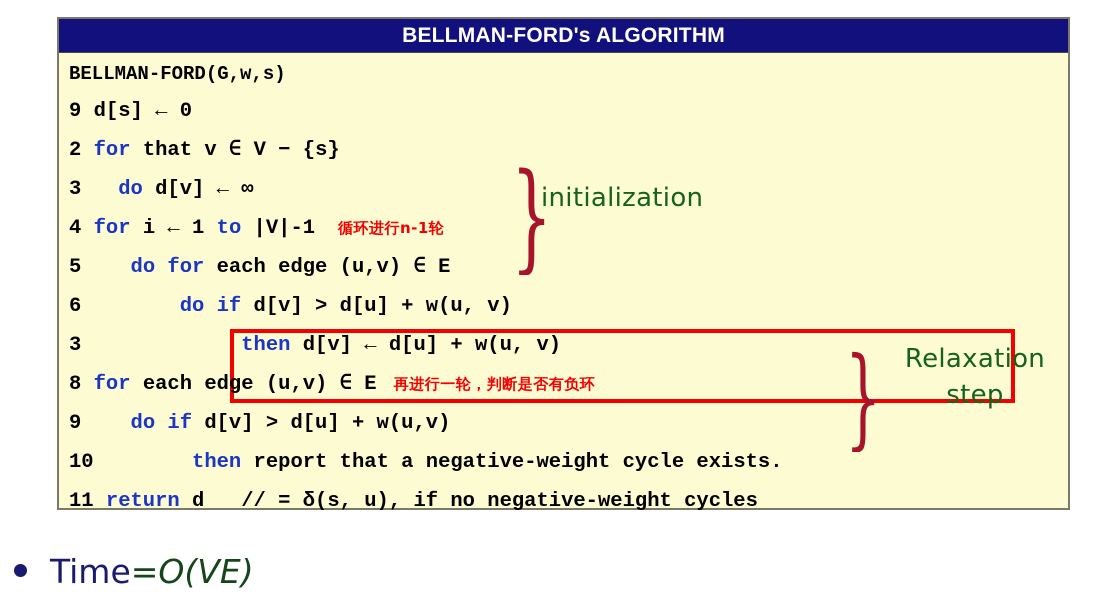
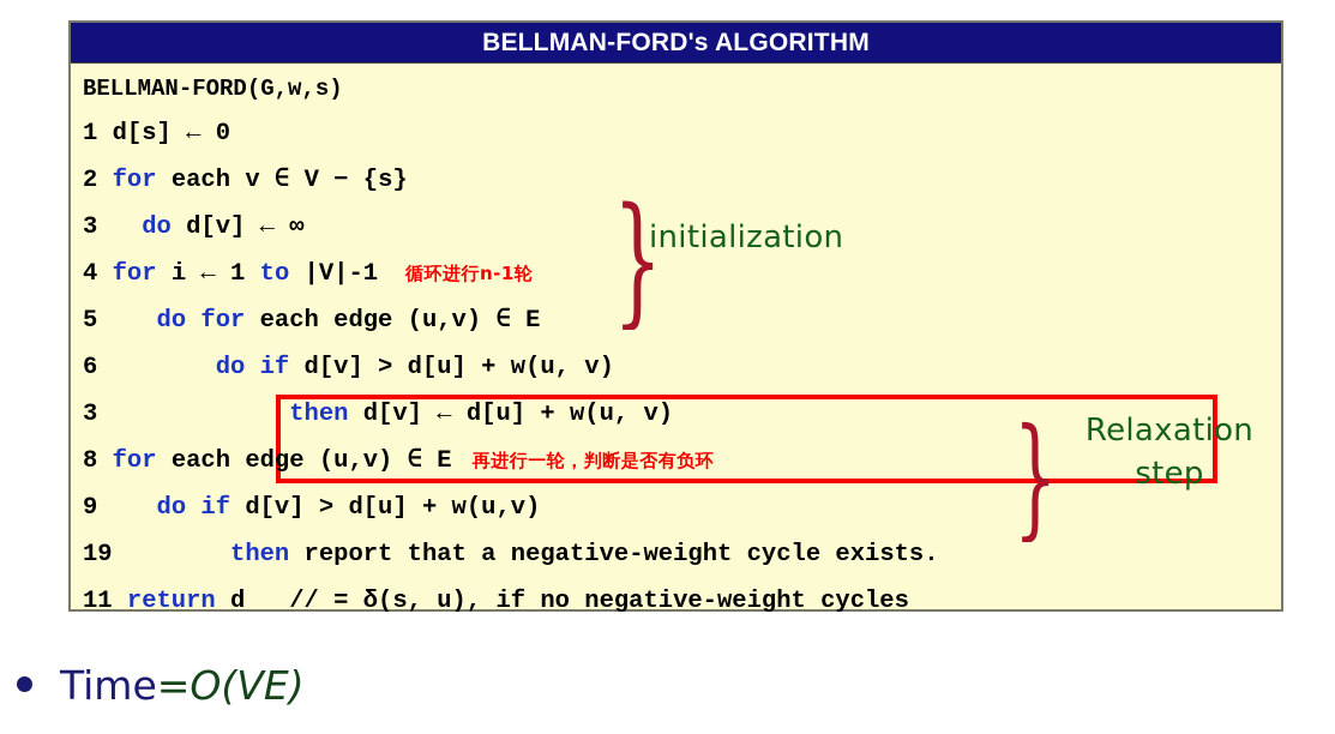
  BELLMAN-FORD's ALGORITHM
  BELLMAN-FORD(G,w,s)
- 9 d[s] ← 0
+ 1 d[s] ← 0
- 2 for that v ∈ V − {s}
+ 2 for each v ∈ V − {s}
  3 do d[v] ← ∞
  4 for i ← 1 to |V|-1 循环进行n-1轮
  5 do for each edge (u,v) ∈ E
  6 do if d[v] > d[u] + w(u, v)
  3 then d[v] ← d[u] + w(u, v)
  8 for each edge (u,v) ∈ E 再进行一轮，判断是否有负环
  9 do if d[v] > d[u] + w(u,v)
- 10 then report that a negative-weight cycle exists.
+ 19 then report that a negative-weight cycle exists.
  11 return d // = δ(s, u), if no negative-weight cycles
  }
  }
  initialization
  Relaxation
  step
  Time
  =O(VE)
